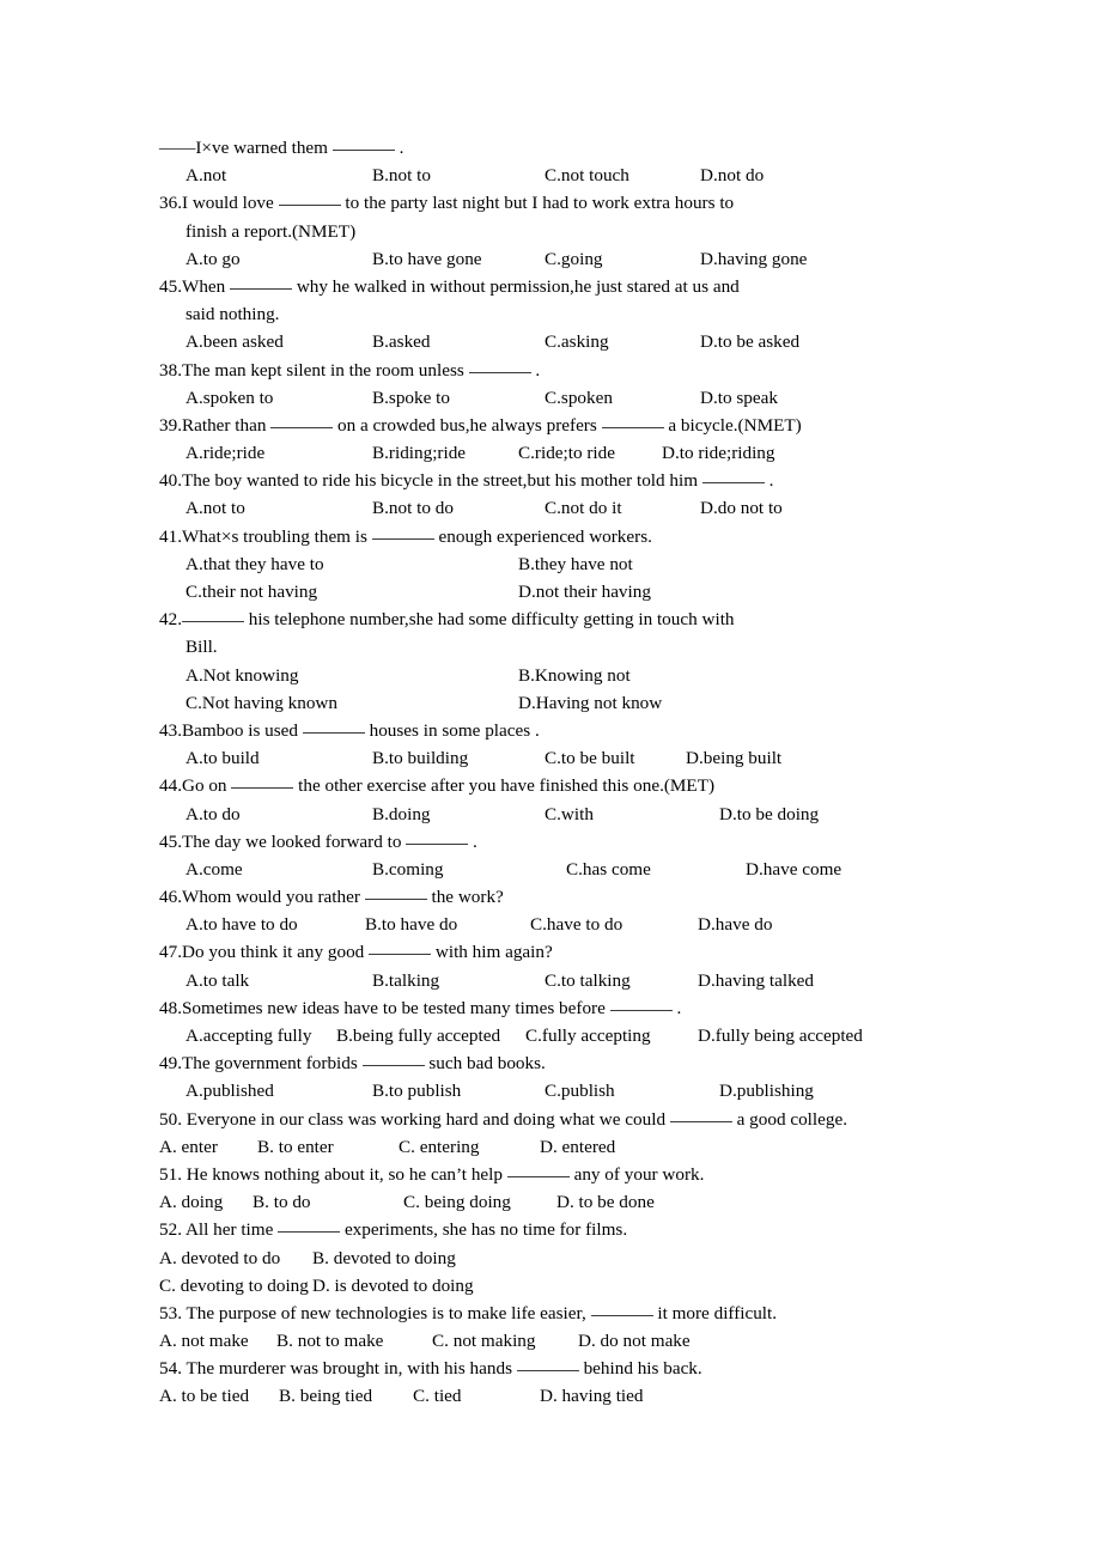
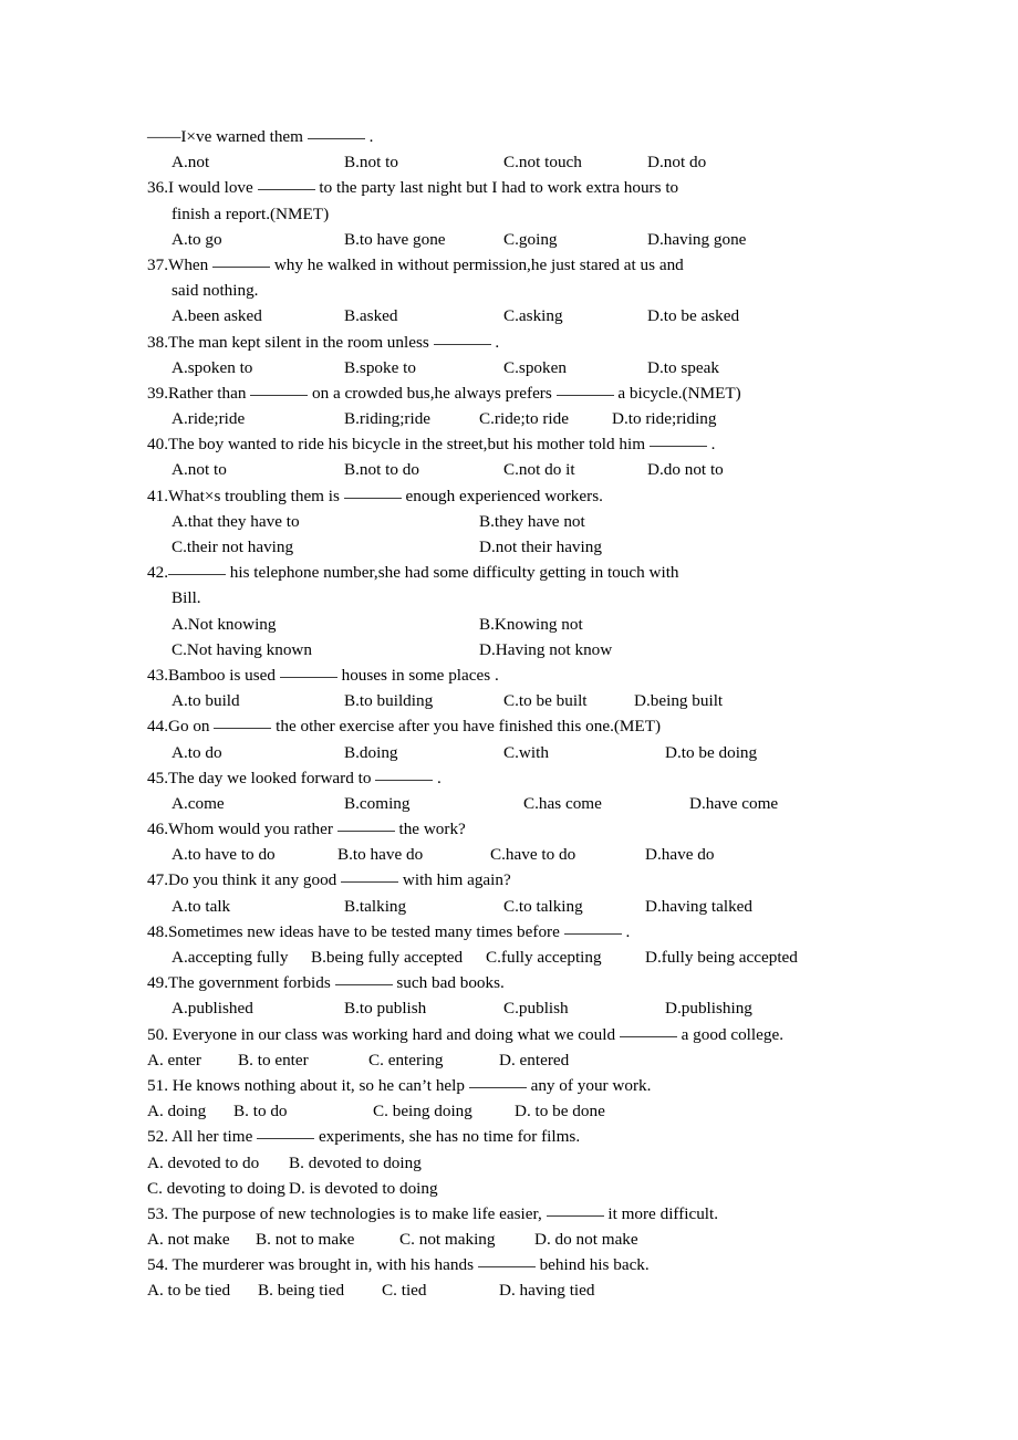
  ——I×ve warned them .
  A.not
  B.not to
  C.not touch
  D.not do
  36.I would love to the party last night but I had to work extra hours to
  finish a report.(NMET)
  A.to go
  B.to have gone
  C.going
  D.having gone
- 45.When why he walked in without permission,he just stared at us and
+ 37.When why he walked in without permission,he just stared at us and
  said nothing.
  A.been asked
  B.asked
  C.asking
  D.to be asked
  38.The man kept silent in the room unless .
  A.spoken to
  B.spoke to
  C.spoken
  D.to speak
  39.Rather than on a crowded bus,he always prefers a bicycle.(NMET)
  A.ride;ride
  B.riding;ride
  C.ride;to ride
  D.to ride;riding
  40.The boy wanted to ride his bicycle in the street,but his mother told him .
  A.not to
  B.not to do
  C.not do it
  D.do not to
  41.What×s troubling them is enough experienced workers.
  A.that they have to
  B.they have not
  C.their not having
  D.not their having
  42. his telephone number,she had some difficulty getting in touch with
  Bill.
  A.Not knowing
  B.Knowing not
  C.Not having known
  D.Having not know
  43.Bamboo is used houses in some places .
  A.to build
  B.to building
  C.to be built
  D.being built
  44.Go on the other exercise after you have finished this one.(MET)
  A.to do
  B.doing
  C.with
  D.to be doing
  45.The day we looked forward to .
  A.come
  B.coming
  C.has come
  D.have come
  46.Whom would you rather the work?
  A.to have to do
  B.to have do
  C.have to do
  D.have do
  47.Do you think it any good with him again?
  A.to talk
  B.talking
  C.to talking
  D.having talked
  48.Sometimes new ideas have to be tested many times before .
  A.accepting fully
  B.being fully accepted
  C.fully accepting
  D.fully being accepted
  49.The government forbids such bad books.
  A.published
  B.to publish
  C.publish
  D.publishing
  50. Everyone in our class was working hard and doing what we could a good college.
  A. enter
  B. to enter
  C. entering
  D. entered
  51. He knows nothing about it, so he can’t help any of your work.
  A. doing
  B. to do
  C. being doing
  D. to be done
  52. All her time experiments, she has no time for films.
  A. devoted to do
  B. devoted to doing
  C. devoting to doing
  D. is devoted to doing
  53. The purpose of new technologies is to make life easier, it more difficult.
  A. not make
  B. not to make
  C. not making
  D. do not make
  54. The murderer was brought in, with his hands behind his back.
  A. to be tied
  B. being tied
  C. tied
  D. having tied
